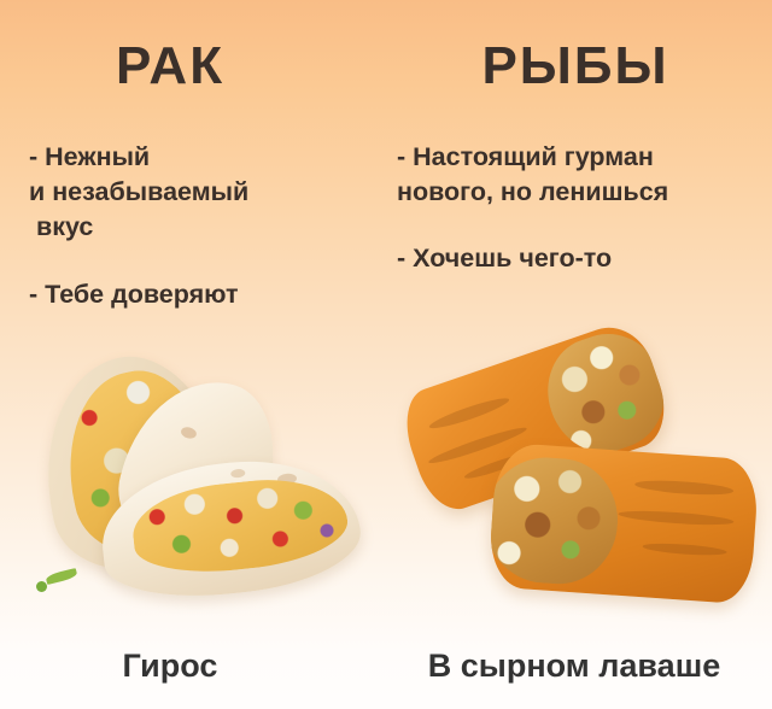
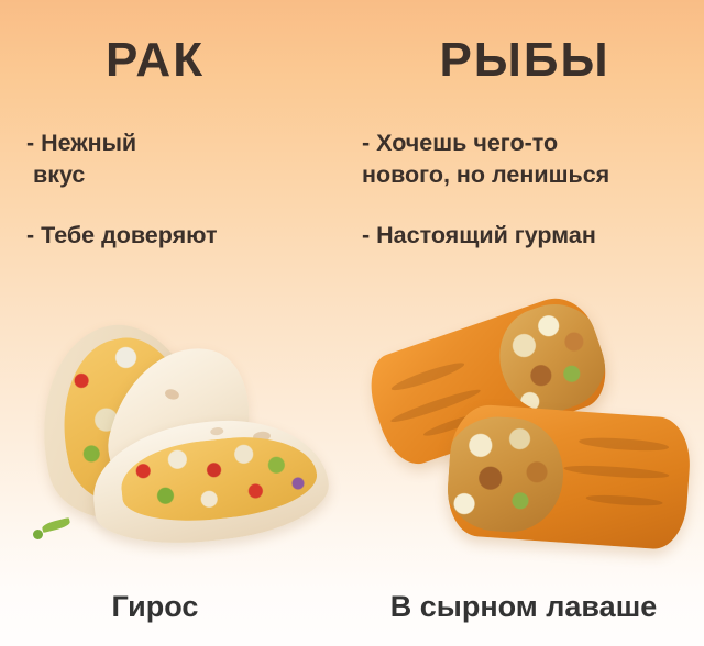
  РАК
  - Нежный
- и незабываемый
  вкус
  - Тебе доверяют
  Гирос
  РЫБЫ
- - Настоящий гурман
+ - Хочешь чего-то
  нового, но ленишься
- - Хочешь чего-то
+ - Настоящий гурман
  В сырном лаваше
